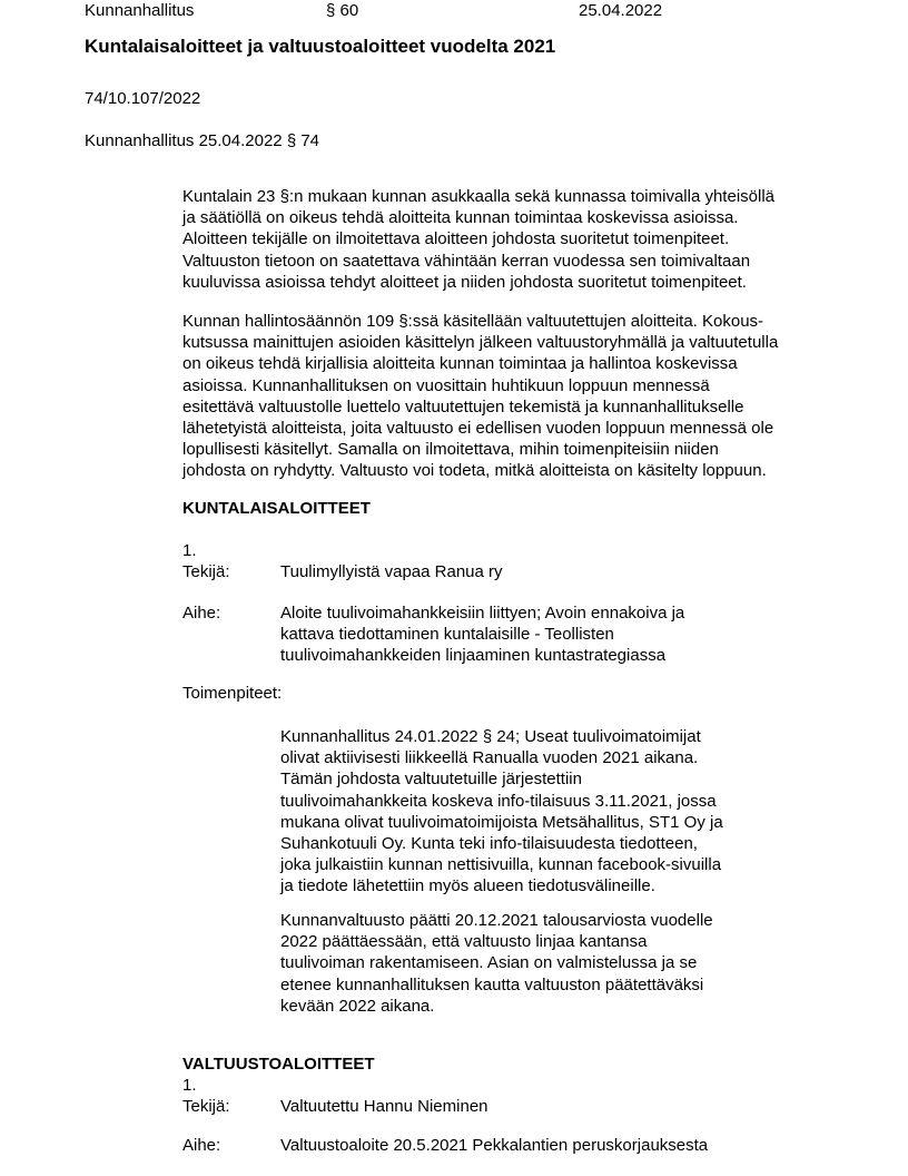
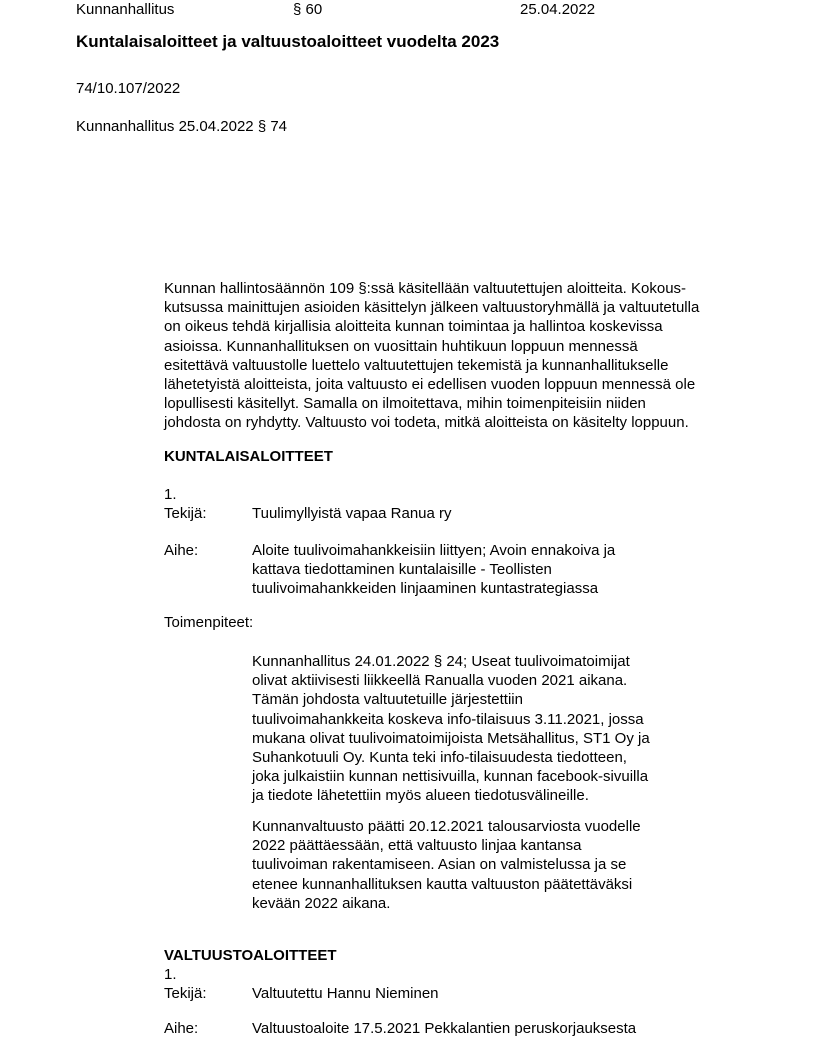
  Kunnanhallitus
  § 60
  25.04.2022
- Kuntalaisaloitteet ja valtuustoaloitteet vuodelta 2021
+ Kuntalaisaloitteet ja valtuustoaloitteet vuodelta 2023
  74/10.107/2022
  Kunnanhallitus 25.04.2022 § 74
- Kuntalain 23 §:n mukaan kunnan asukkaalla sekä kunnassa toimivalla yhteisöllä
- ja säätiöllä on oikeus tehdä aloitteita kunnan toimintaa koskevissa asioissa.
- Aloitteen tekijälle on ilmoitettava aloitteen johdosta suoritetut toimenpiteet.
- Valtuuston tietoon on saatettava vähintään kerran vuodessa sen toimivaltaan
- kuuluvissa asioissa tehdyt aloitteet ja niiden johdosta suoritetut toimenpiteet.
  Kunnan hallintosäännön 109 §:ssä käsitellään valtuutettujen aloitteita. Kokous-
  kutsussa mainittujen asioiden käsittelyn jälkeen valtuustoryhmällä ja valtuutetulla
  on oikeus tehdä kirjallisia aloitteita kunnan toimintaa ja hallintoa koskevissa
  asioissa. Kunnanhallituksen on vuosittain huhtikuun loppuun mennessä
  esitettävä valtuustolle luettelo valtuutettujen tekemistä ja kunnanhallitukselle
  lähetetyistä aloitteista, joita valtuusto ei edellisen vuoden loppuun mennessä ole
  lopullisesti käsitellyt. Samalla on ilmoitettava, mihin toimenpiteisiin niiden
  johdosta on ryhdytty. Valtuusto voi todeta, mitkä aloitteista on käsitelty loppuun.
  KUNTALAISALOITTEET
  1.
  Tekijä:
  Tuulimyllyistä vapaa Ranua ry
  Aihe:
  Aloite tuulivoimahankkeisiin liittyen; Avoin ennakoiva ja
  kattava tiedottaminen kuntalaisille - Teollisten
  tuulivoimahankkeiden linjaaminen kuntastrategiassa
  Toimenpiteet:
  Kunnanhallitus 24.01.2022 § 24; Useat tuulivoimatoimijat
  olivat aktiivisesti liikkeellä Ranualla vuoden 2021 aikana.
  Tämän johdosta valtuutetuille järjestettiin
  tuulivoimahankkeita koskeva info-tilaisuus 3.11.2021, jossa
  mukana olivat tuulivoimatoimijoista Metsähallitus, ST1 Oy ja
  Suhankotuuli Oy. Kunta teki info-tilaisuudesta tiedotteen,
  joka julkaistiin kunnan nettisivuilla, kunnan facebook-sivuilla
  ja tiedote lähetettiin myös alueen tiedotusvälineille.
  Kunnanvaltuusto päätti 20.12.2021 talousarviosta vuodelle
  2022 päättäessään, että valtuusto linjaa kantansa
  tuulivoiman rakentamiseen. Asian on valmistelussa ja se
  etenee kunnanhallituksen kautta valtuuston päätettäväksi
  kevään 2022 aikana.
  VALTUUSTOALOITTEET
  1.
  Tekijä:
  Valtuutettu Hannu Nieminen
  Aihe:
- Valtuustoaloite 20.5.2021 Pekkalantien peruskorjauksesta
+ Valtuustoaloite 17.5.2021 Pekkalantien peruskorjauksesta
